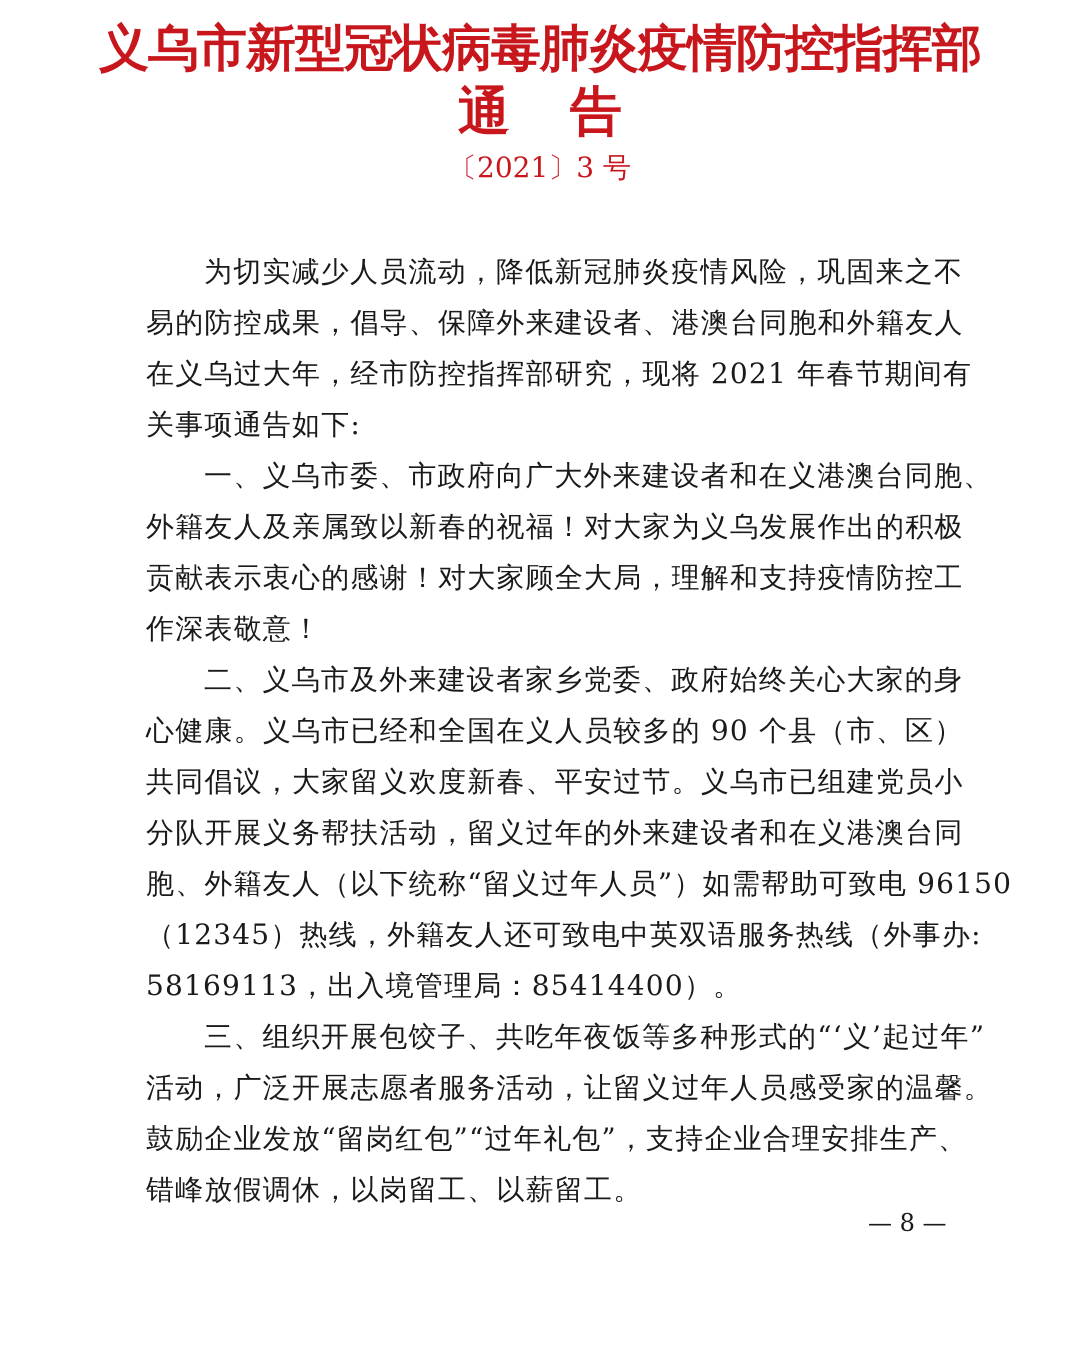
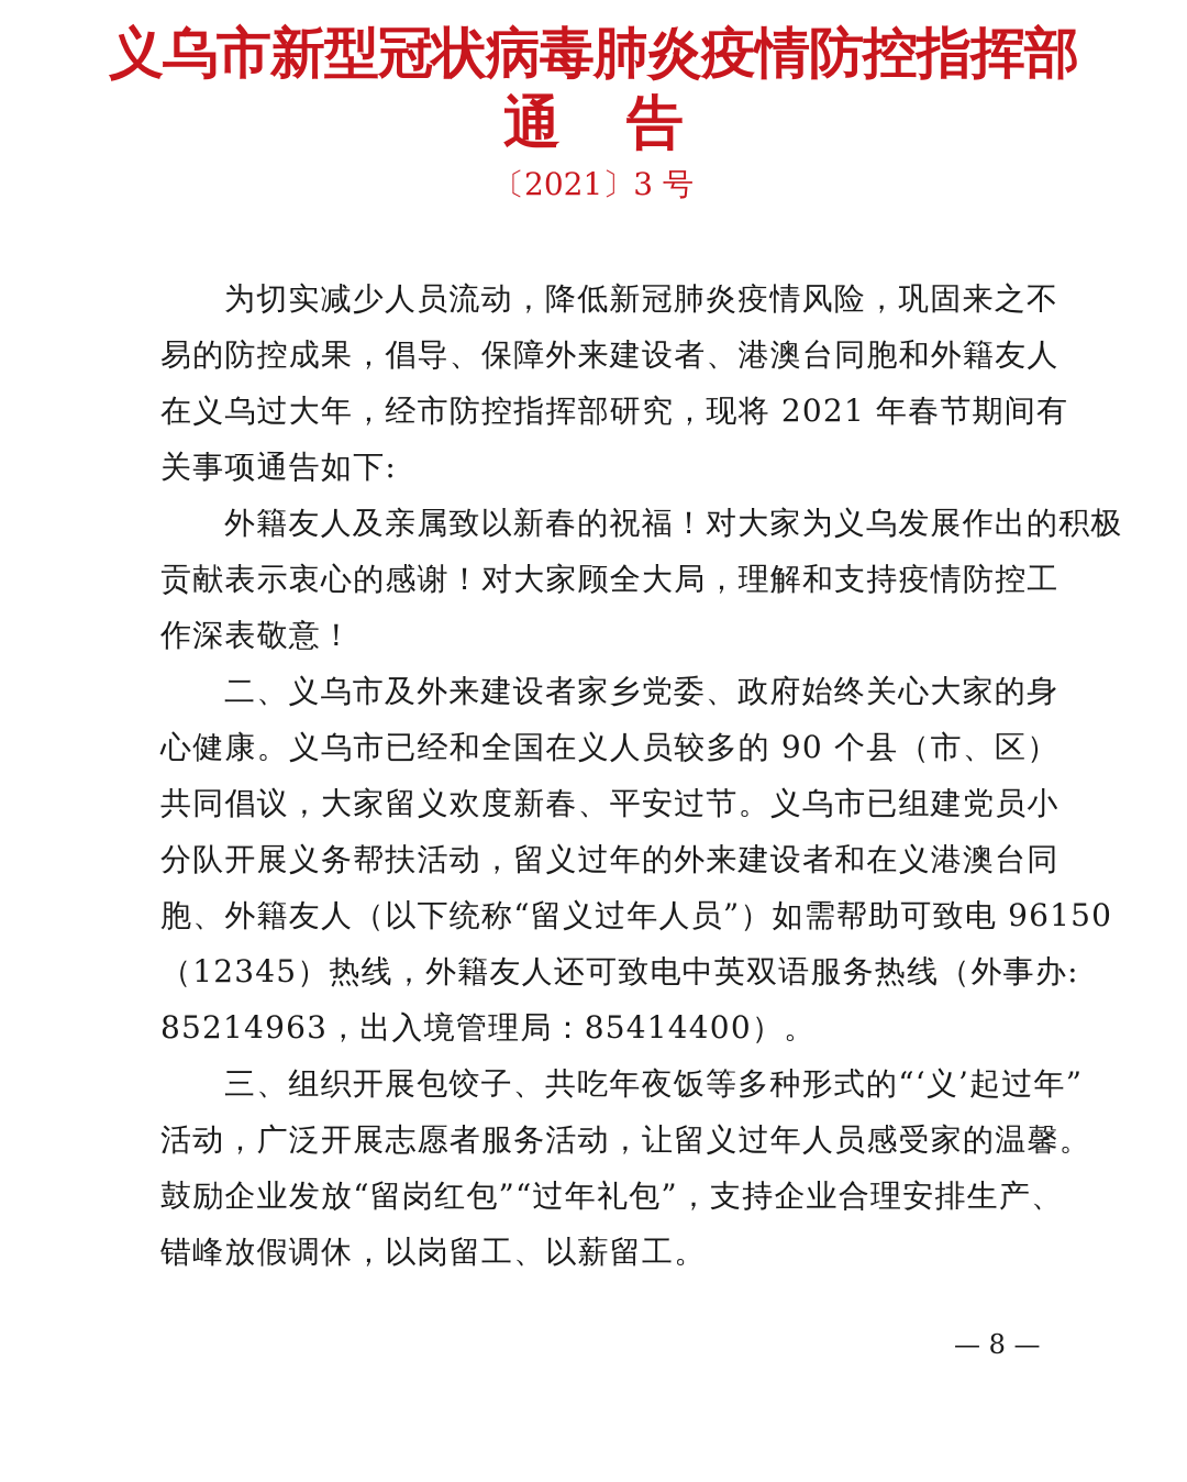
  义乌市新型冠状病毒肺炎疫情防控指挥部
  通告
  〔2021〕3 号
  为切实减少人员流动，降低新冠肺炎疫情风险，巩固来之不
  易的防控成果，倡导、保障外来建设者、港澳台同胞和外籍友人
  在义乌过大年，经市防控指挥部研究，现将 2021 年春节期间有
  关事项通告如下:
- 一、义乌市委、市政府向广大外来建设者和在义港澳台同胞、
  外籍友人及亲属致以新春的祝福！对大家为义乌发展作出的积极
  贡献表示衷心的感谢！对大家顾全大局，理解和支持疫情防控工
  作深表敬意！
  二、义乌市及外来建设者家乡党委、政府始终关心大家的身
  心健康。义乌市已经和全国在义人员较多的 90 个县（市、区）
  共同倡议，大家留义欢度新春、平安过节。义乌市已组建党员小
  分队开展义务帮扶活动，留义过年的外来建设者和在义港澳台同
  胞、外籍友人（以下统称“留义过年人员”）如需帮助可致电 96150
  （12345）热线，外籍友人还可致电中英双语服务热线（外事办:
- 58169113，出入境管理局：85414400）。
+ 85214963，出入境管理局：85414400）。
  三、组织开展包饺子、共吃年夜饭等多种形式的“‘义’起过年”
  活动，广泛开展志愿者服务活动，让留义过年人员感受家的温馨。
  鼓励企业发放“留岗红包”“过年礼包”，支持企业合理安排生产、
  错峰放假调休，以岗留工、以薪留工。
  — 8 —
